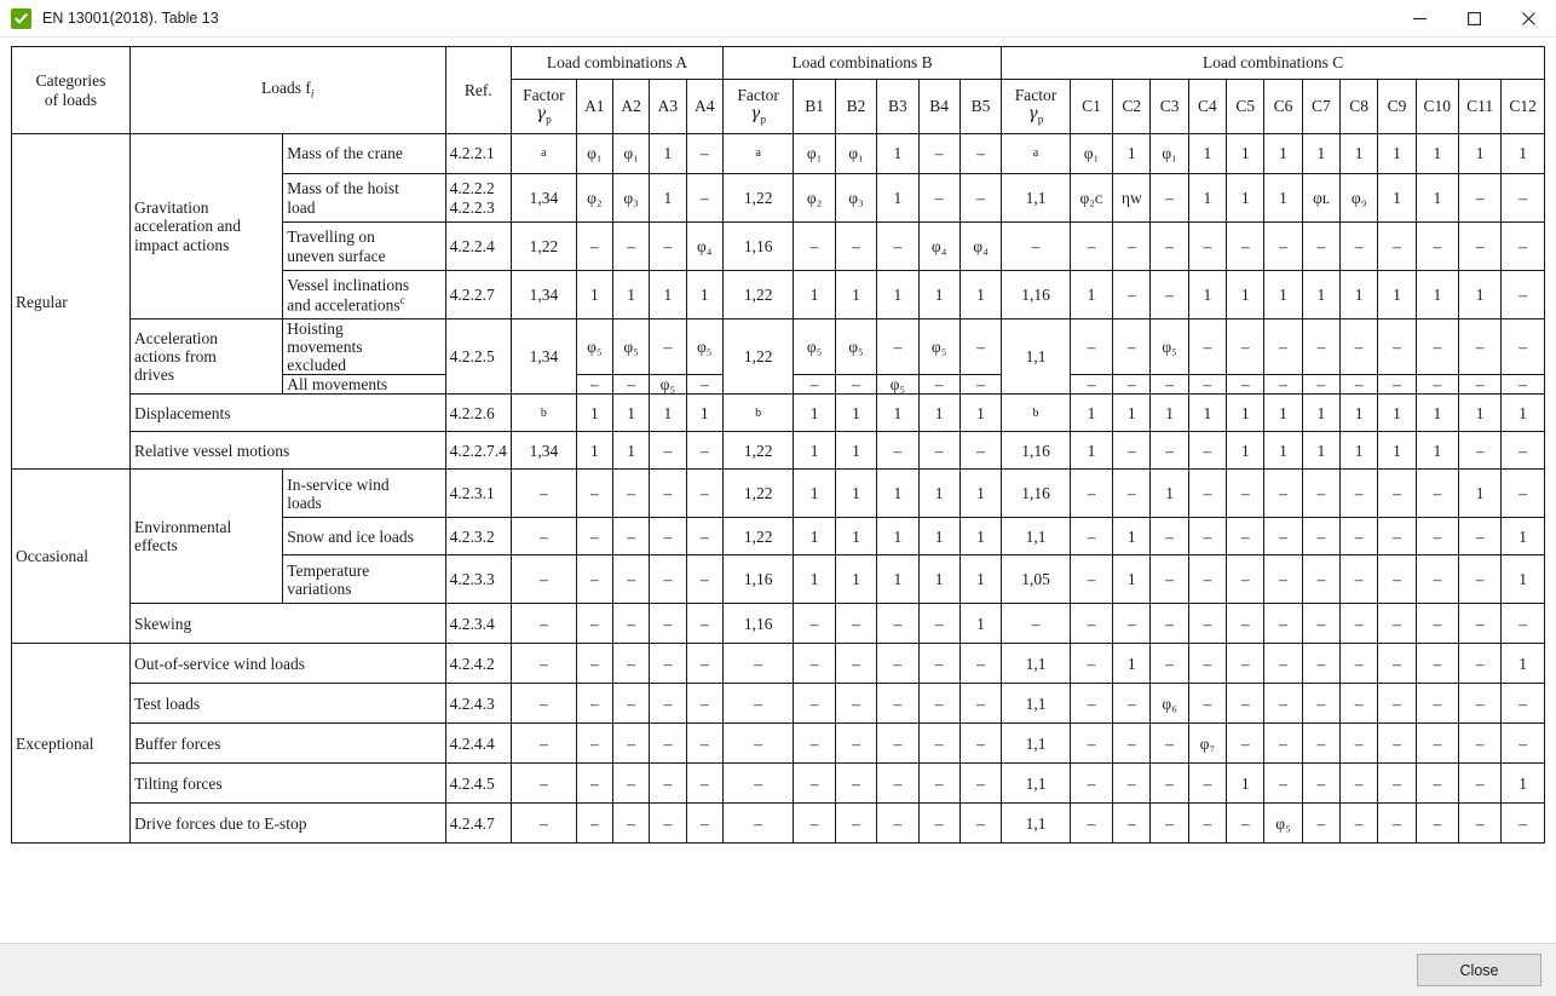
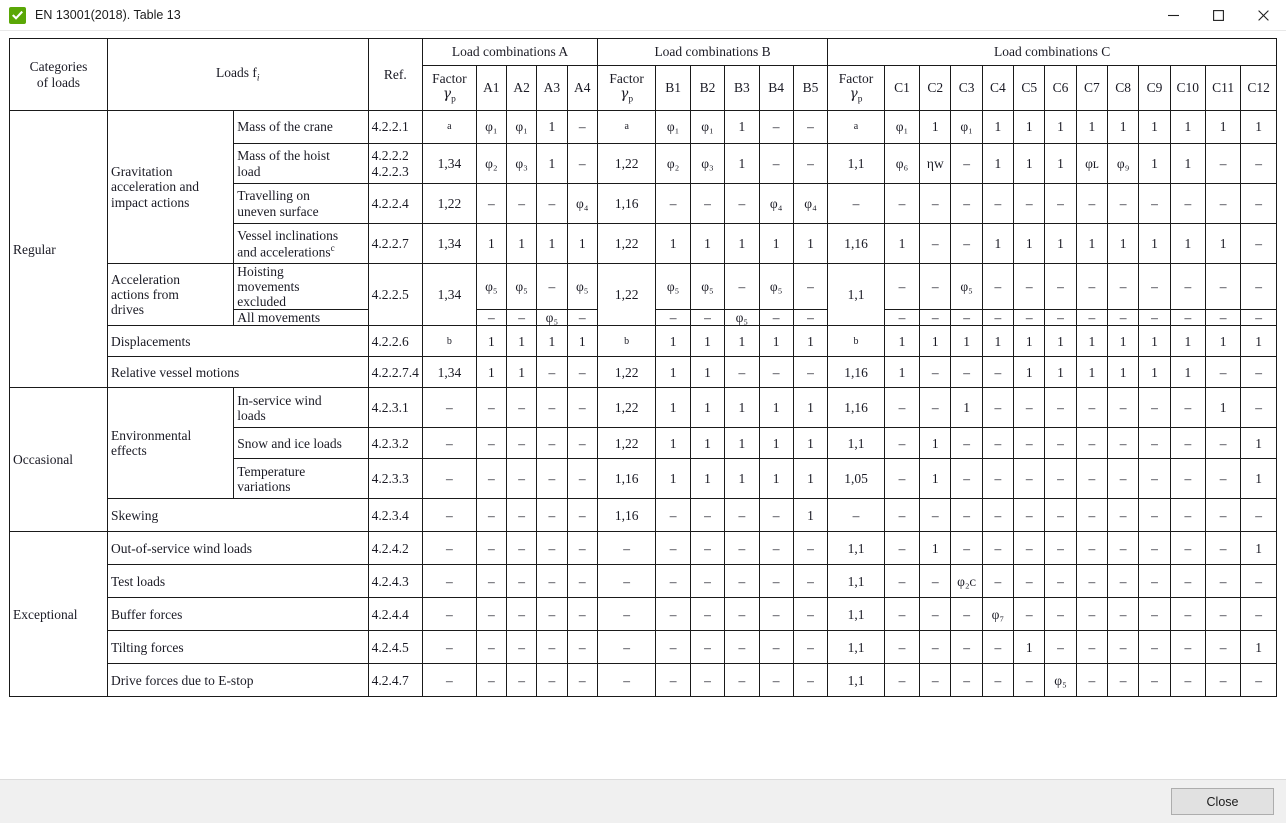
  EN 13001(2018). Table 13
  Categories of loads	Loads fi	Ref.	Load combinations A	Load combinations B	Load combinations C
  Factorγp	A1	A2	A3	A4	Factorγp	B1	B2	B3	B4	B5	Factorγp	C1	C2	C3	C4	C5	C6	C7	C8	C9	C10	C11	C12
  Regular	Gravitation acceleration and impact actions	Mass of the crane	4.2.2.1	a	φ₁	φ₁	1	–	a	φ₁	φ₁	1	–	–	a	φ₁	1	φ₁	1	1	1	1	1	1	1	1	1
- Mass of the hoist load	4.2.2.2 4.2.2.3	1,34	φ₂	φ₃	1	–	1,22	φ₂	φ₃	1	–	–	1,1	φ₂ᴄ	ηᴡ	–	1	1	1	φʟ	φ₉	1	1	–	–
+ Mass of the hoist load	4.2.2.2 4.2.2.3	1,34	φ₂	φ₃	1	–	1,22	φ₂	φ₃	1	–	–	1,1	φ₆	ηᴡ	–	1	1	1	φʟ	φ₉	1	1	–	–
  Travelling on uneven surface	4.2.2.4	1,22	–	–	–	φ₄	1,16	–	–	–	φ₄	φ₄	–	–	–	–	–	–	–	–	–	–	–	–	–
  Vessel inclinations and accelerationsc	4.2.2.7	1,34	1	1	1	1	1,22	1	1	1	1	1	1,16	1	–	–	1	1	1	1	1	1	1	1	–
  Acceleration actions from drives	Hoisting movements excluded	4.2.2.5	1,34	φ₅	φ₅	–	φ₅	1,22	φ₅	φ₅	–	φ₅	–	1,1	–	–	φ₅	–	–	–	–	–	–	–	–	–
  All movements	–	–	φ₅	–	–	–	φ₅	–	–	–	–	–	–	–	–	–	–	–	–	–	–
  Displacements	4.2.2.6	b	1	1	1	1	b	1	1	1	1	1	b	1	1	1	1	1	1	1	1	1	1	1	1
  Relative vessel motions	4.2.2.7.4	1,34	1	1	–	–	1,22	1	1	–	–	–	1,16	1	–	–	–	1	1	1	1	1	1	–	–
  Occasional	Environmental effects	In-service wind loads	4.2.3.1	–	–	–	–	–	1,22	1	1	1	1	1	1,16	–	–	1	–	–	–	–	–	–	–	1	–
  Snow and ice loads	4.2.3.2	–	–	–	–	–	1,22	1	1	1	1	1	1,1	–	1	–	–	–	–	–	–	–	–	–	1
  Temperature variations	4.2.3.3	–	–	–	–	–	1,16	1	1	1	1	1	1,05	–	1	–	–	–	–	–	–	–	–	–	1
  Skewing	4.2.3.4	–	–	–	–	–	1,16	–	–	–	–	1	–	–	–	–	–	–	–	–	–	–	–	–	–
  Exceptional	Out-of-service wind loads	4.2.4.2	–	–	–	–	–	–	–	–	–	–	–	1,1	–	1	–	–	–	–	–	–	–	–	–	1
- Test loads	4.2.4.3	–	–	–	–	–	–	–	–	–	–	–	1,1	–	–	φ₆	–	–	–	–	–	–	–	–	–
+ Test loads	4.2.4.3	–	–	–	–	–	–	–	–	–	–	–	1,1	–	–	φ₂ᴄ	–	–	–	–	–	–	–	–	–
  Buffer forces	4.2.4.4	–	–	–	–	–	–	–	–	–	–	–	1,1	–	–	–	φ₇	–	–	–	–	–	–	–	–
  Tilting forces	4.2.4.5	–	–	–	–	–	–	–	–	–	–	–	1,1	–	–	–	–	1	–	–	–	–	–	–	1
  Drive forces due to E-stop	4.2.4.7	–	–	–	–	–	–	–	–	–	–	–	1,1	–	–	–	–	–	φ₅	–	–	–	–	–	–
  Close
